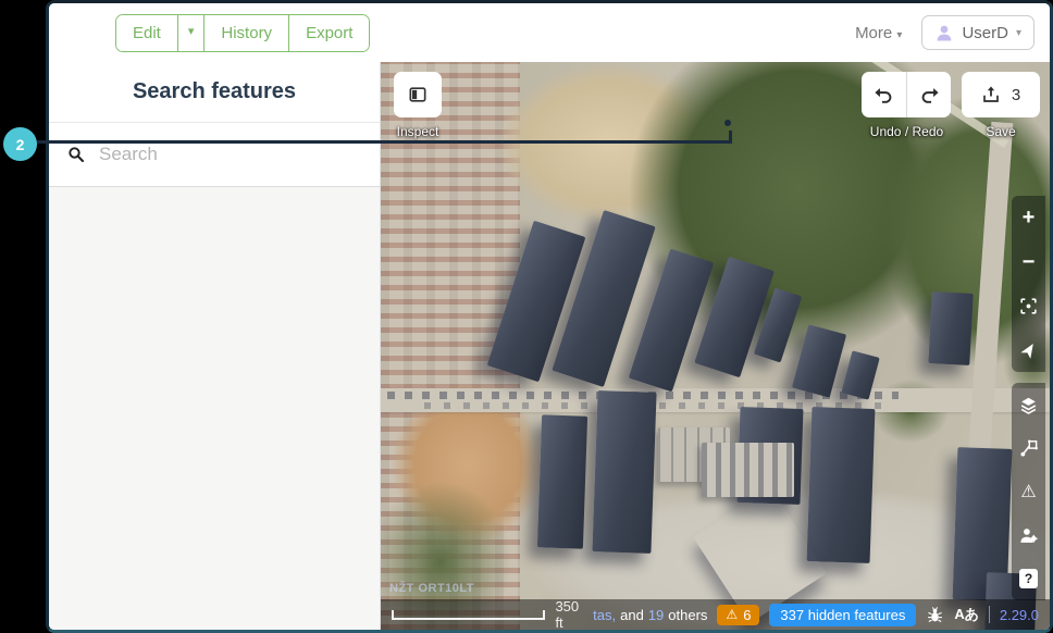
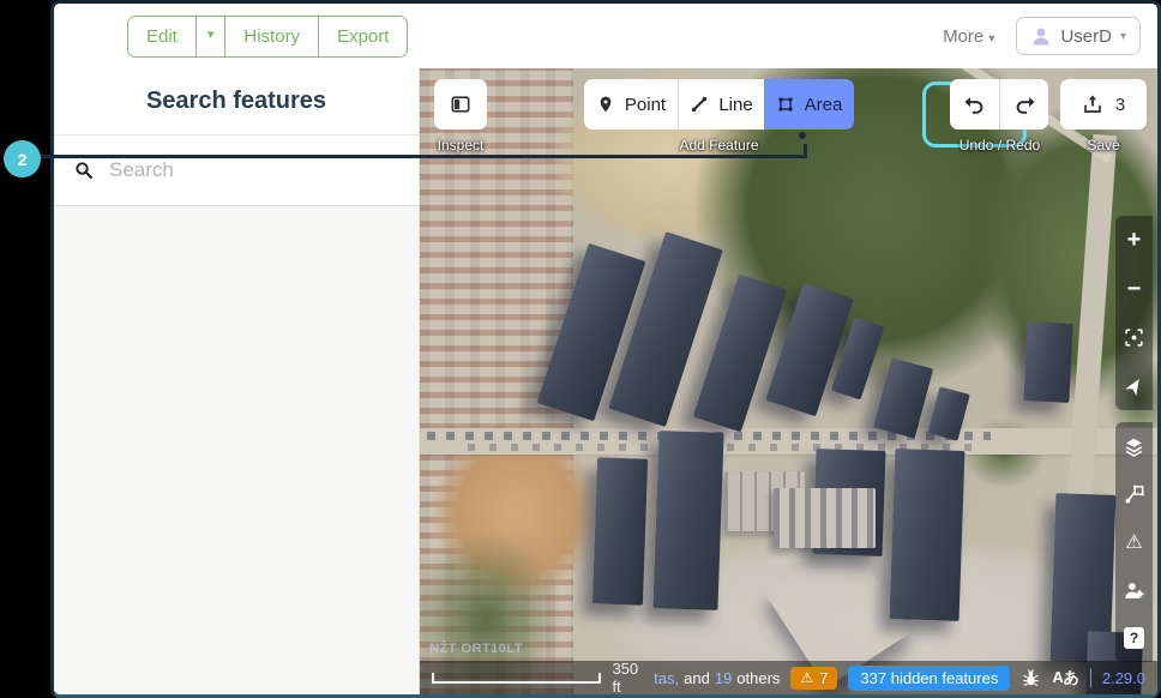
  Edit
  ▾
  History
  Export
  More ▾
  UserD
  ▾
  Search features
  Search
  NŽT ORT10LT
  Inspect
+ Point
+ Line
+ Area
+ Add Feature
  Undo / Redo
  3
  Save
  +
  −
  ⚠
  ?
  350 ft
  tas,
  and
  19
  others
  ⚠
- 6
+ 7
  337 hidden features
  Aあ
  2.29.0
  2
